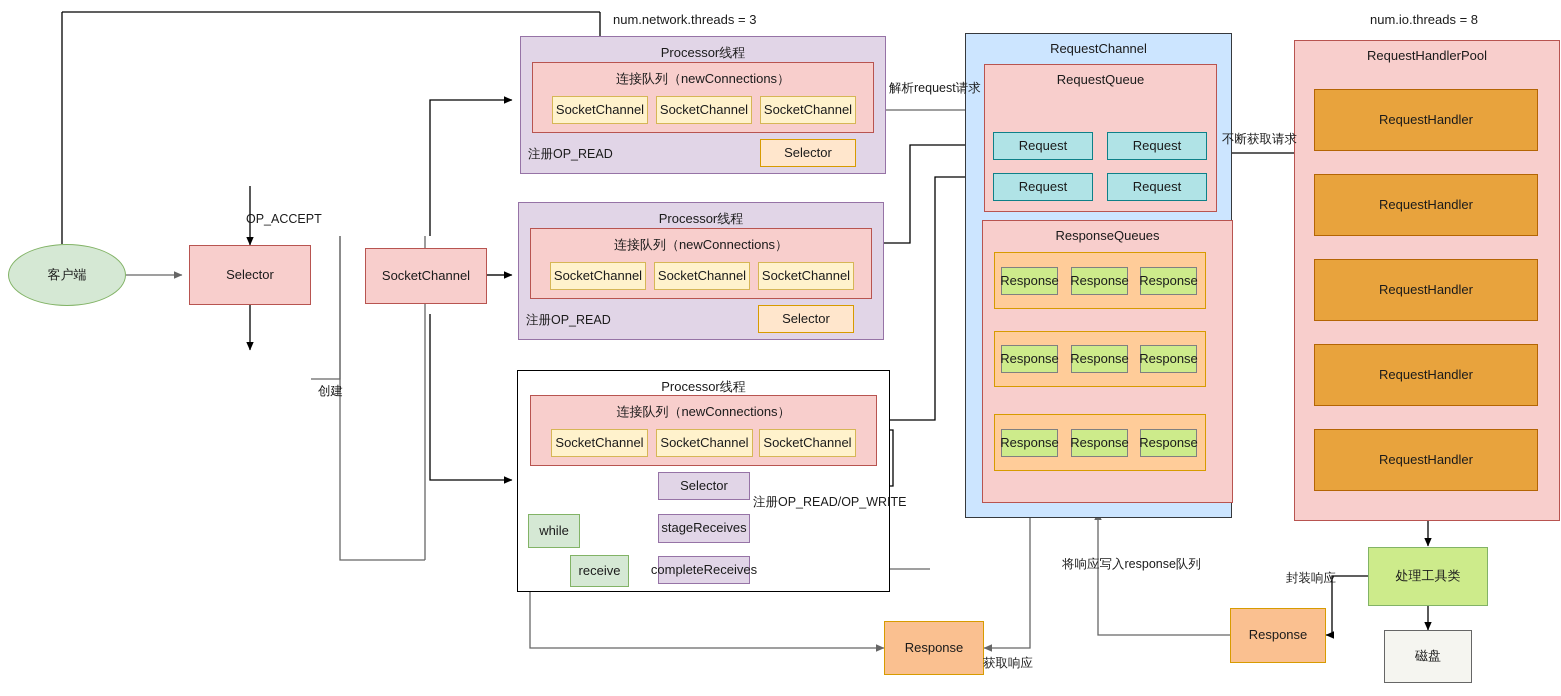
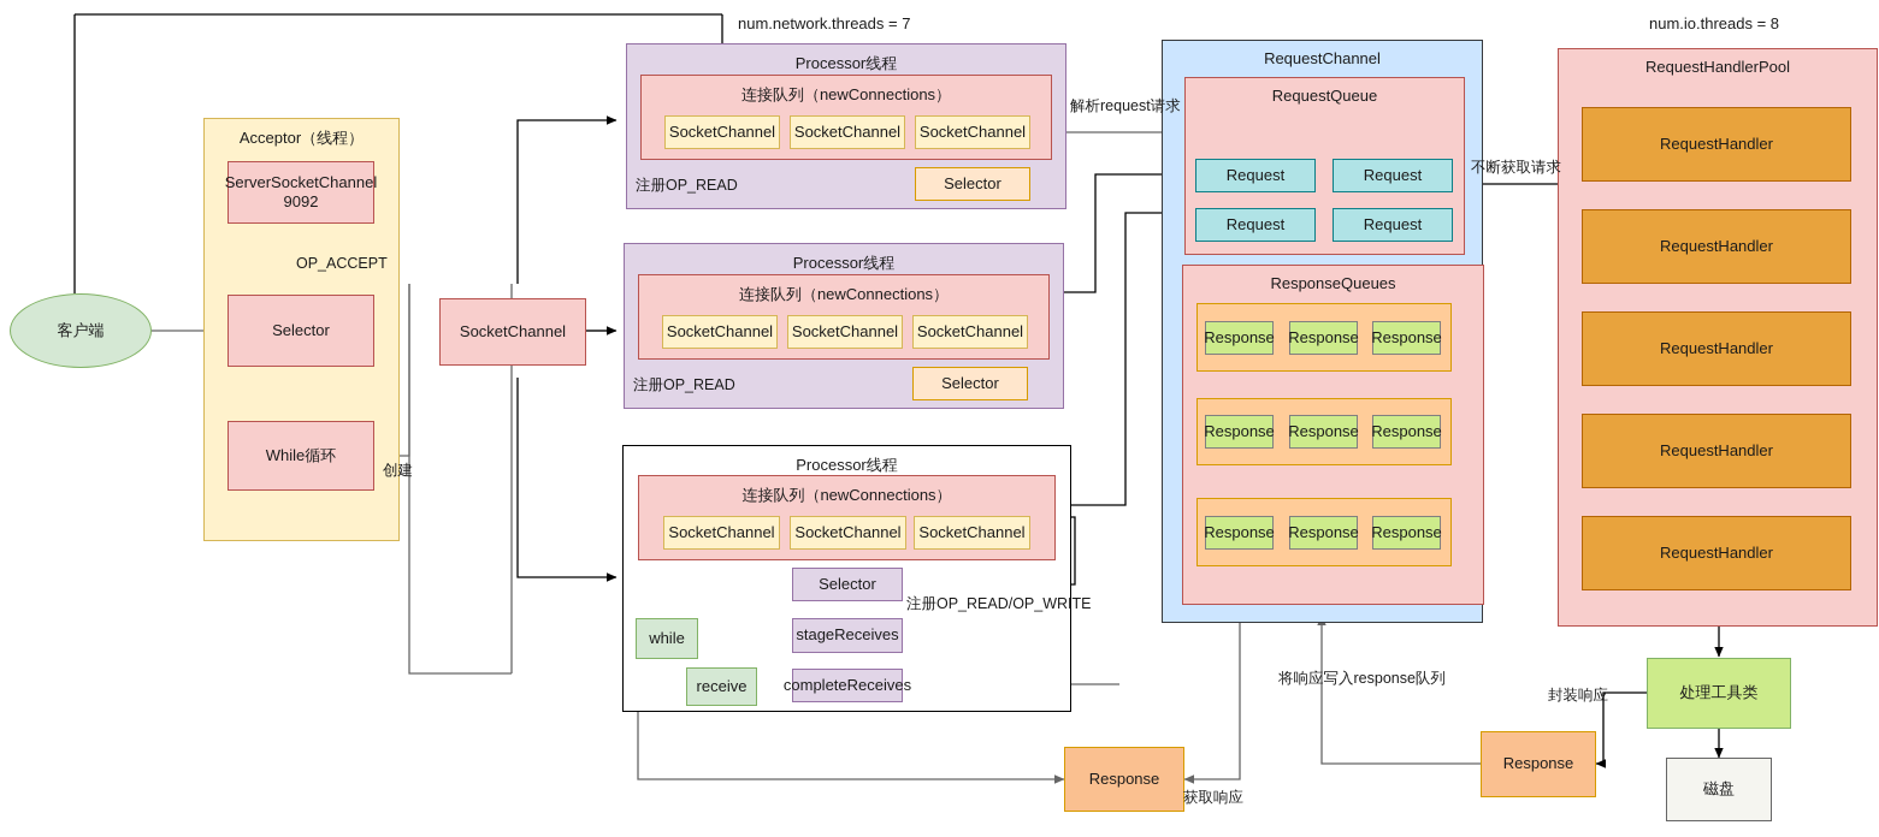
- num.network.threads = 3
+ num.network.threads = 7
  num.io.threads = 8
  客户端
+ Acceptor（线程）
+ ServerSocketChannel
+ 9092
  OP_ACCEPT
  Selector
+ While循环
  创建
  SocketChannel
  Processor线程
  连接队列（newConnections）
  SocketChannel
  SocketChannel
  SocketChannel
  注册OP_READ
  Selector
  Processor线程
  连接队列（newConnections）
  SocketChannel
  SocketChannel
  SocketChannel
  注册OP_READ
  Selector
  Processor线程
  连接队列（newConnections）
  SocketChannel
  SocketChannel
  SocketChannel
  Selector
  注册OP_READ/OP_WRITE
  stageReceives
  completeReceives
  while
  receive
  RequestChannel
  RequestQueue
  Request
  Request
  Request
  Request
  ResponseQueues
  Response
  Response
  Response
  Response
  Response
  Response
  Response
  Response
  Response
  RequestHandlerPool
  RequestHandler
  RequestHandler
  RequestHandler
  RequestHandler
  RequestHandler
  处理工具类
  磁盘
  Response
  Response
  解析request请求
  不断获取请求
  将响应写入response队列
  获取响应
  封装响应
